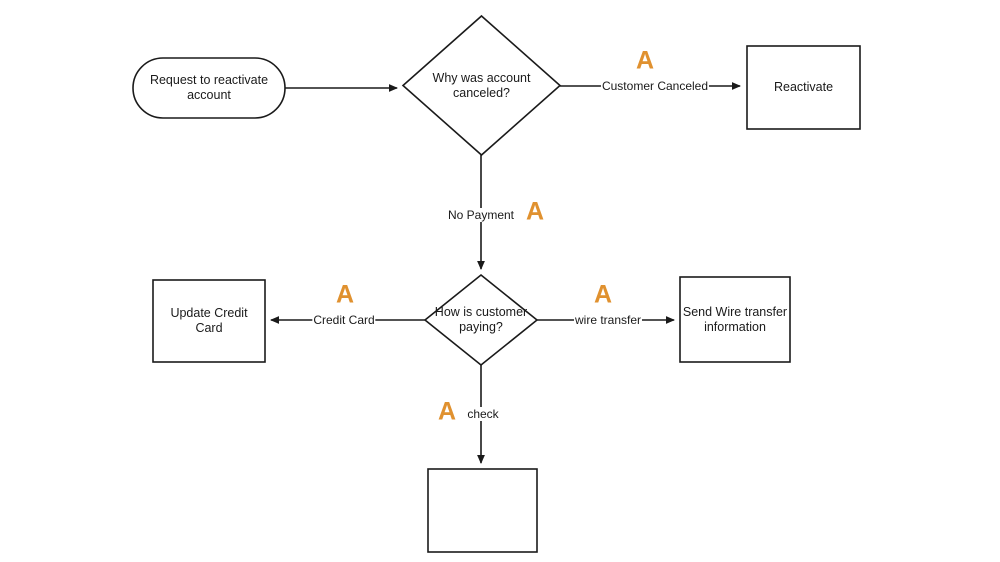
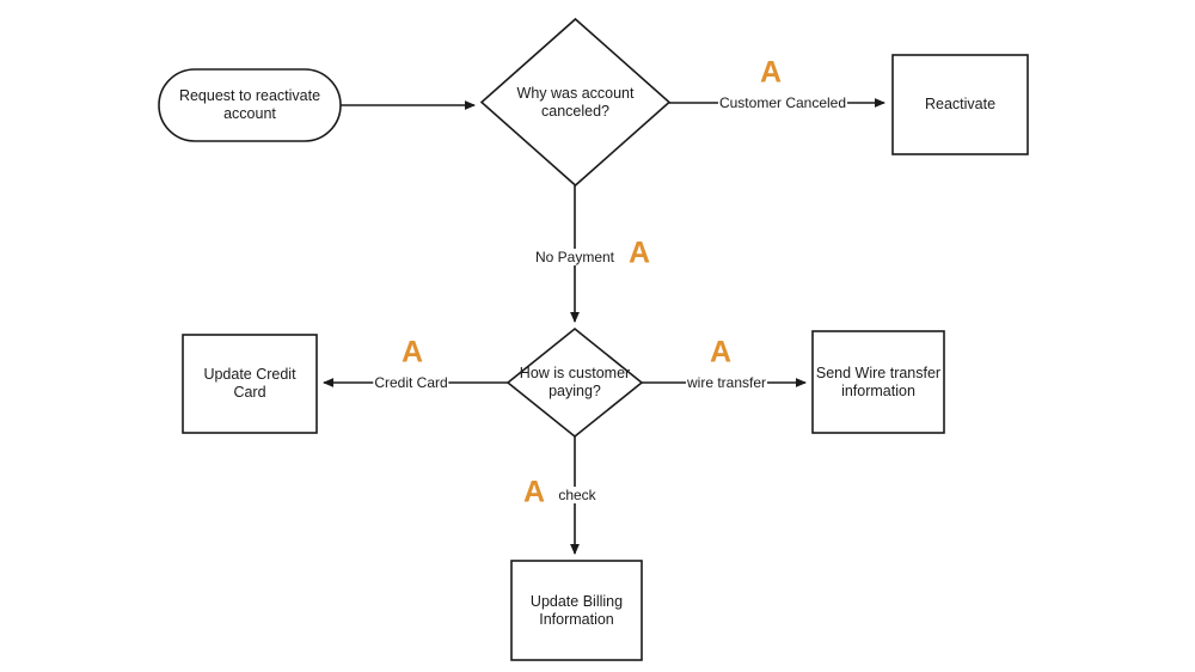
  Request to reactivate
  account
  Why was account
  canceled?
  Reactivate
  How is customer
  paying?
  Update Credit
  Card
  Send Wire transfer
  information
+ Update Billing
+ Information
  Customer Canceled
  No Payment
  Credit Card
  wire transfer
  check
  A
  A
  A
  A
  A
